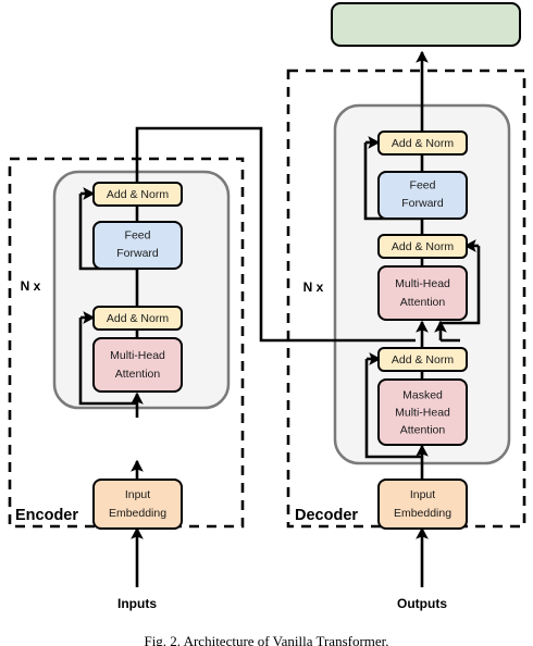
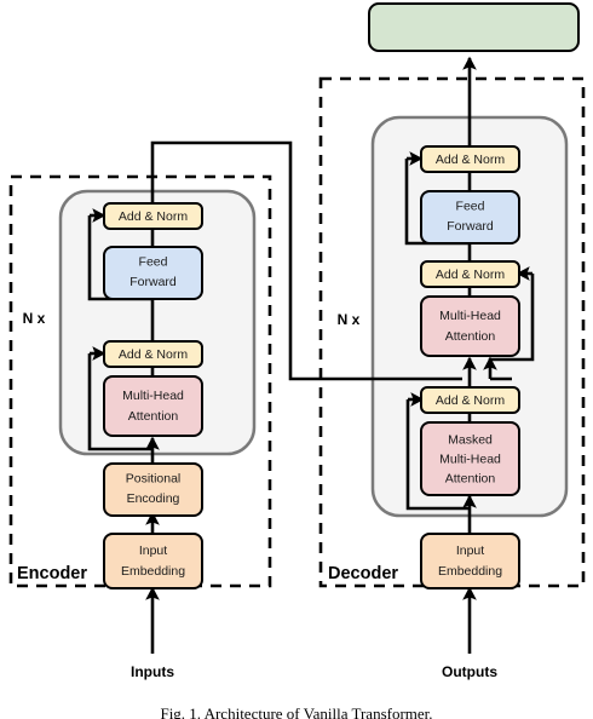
  Add & Norm
  Feed
  Forward
  Add & Norm
  Multi-Head
  Attention
+ Positional
+ Encoding
  Input
  Embedding
  Add & Norm
  Feed
  Forward
  Add & Norm
  Multi-Head
  Attention
  Add & Norm
  Masked
  Multi-Head
  Attention
  Input
  Embedding
  N x
  N x
  Encoder
  Decoder
  Inputs
  Outputs
- Fig. 2. Architecture of Vanilla Transformer.
+ Fig. 1. Architecture of Vanilla Transformer.
